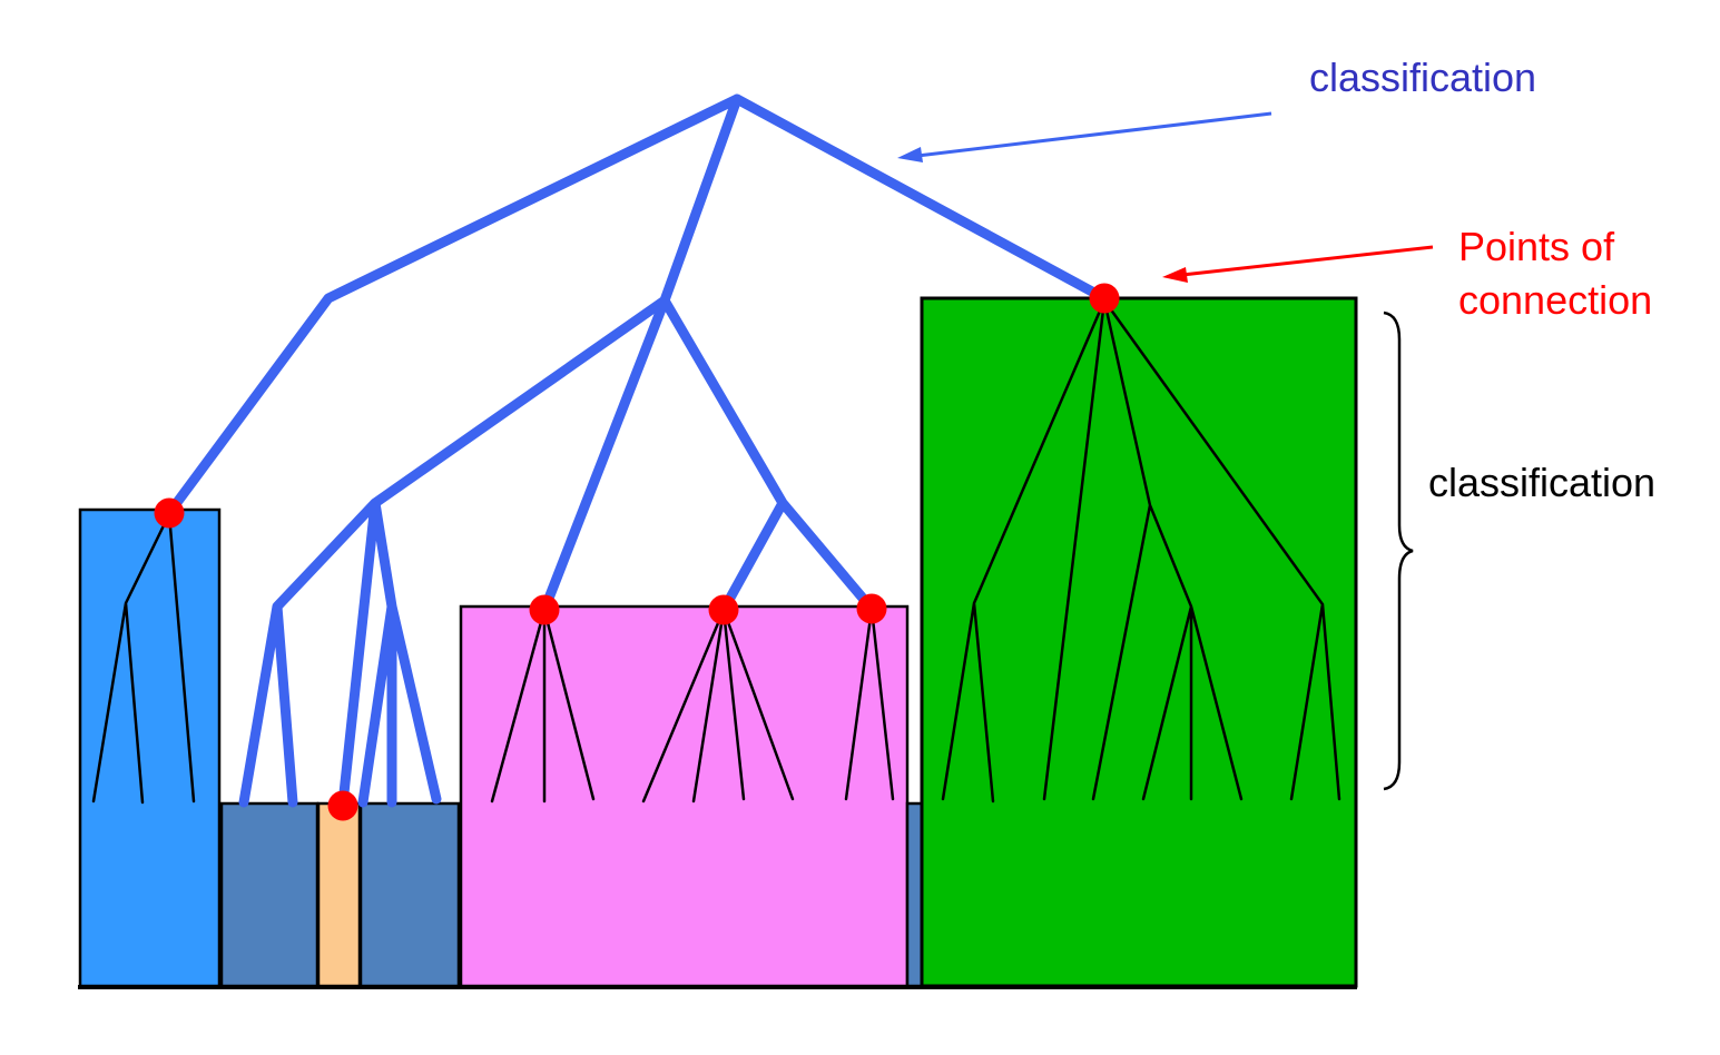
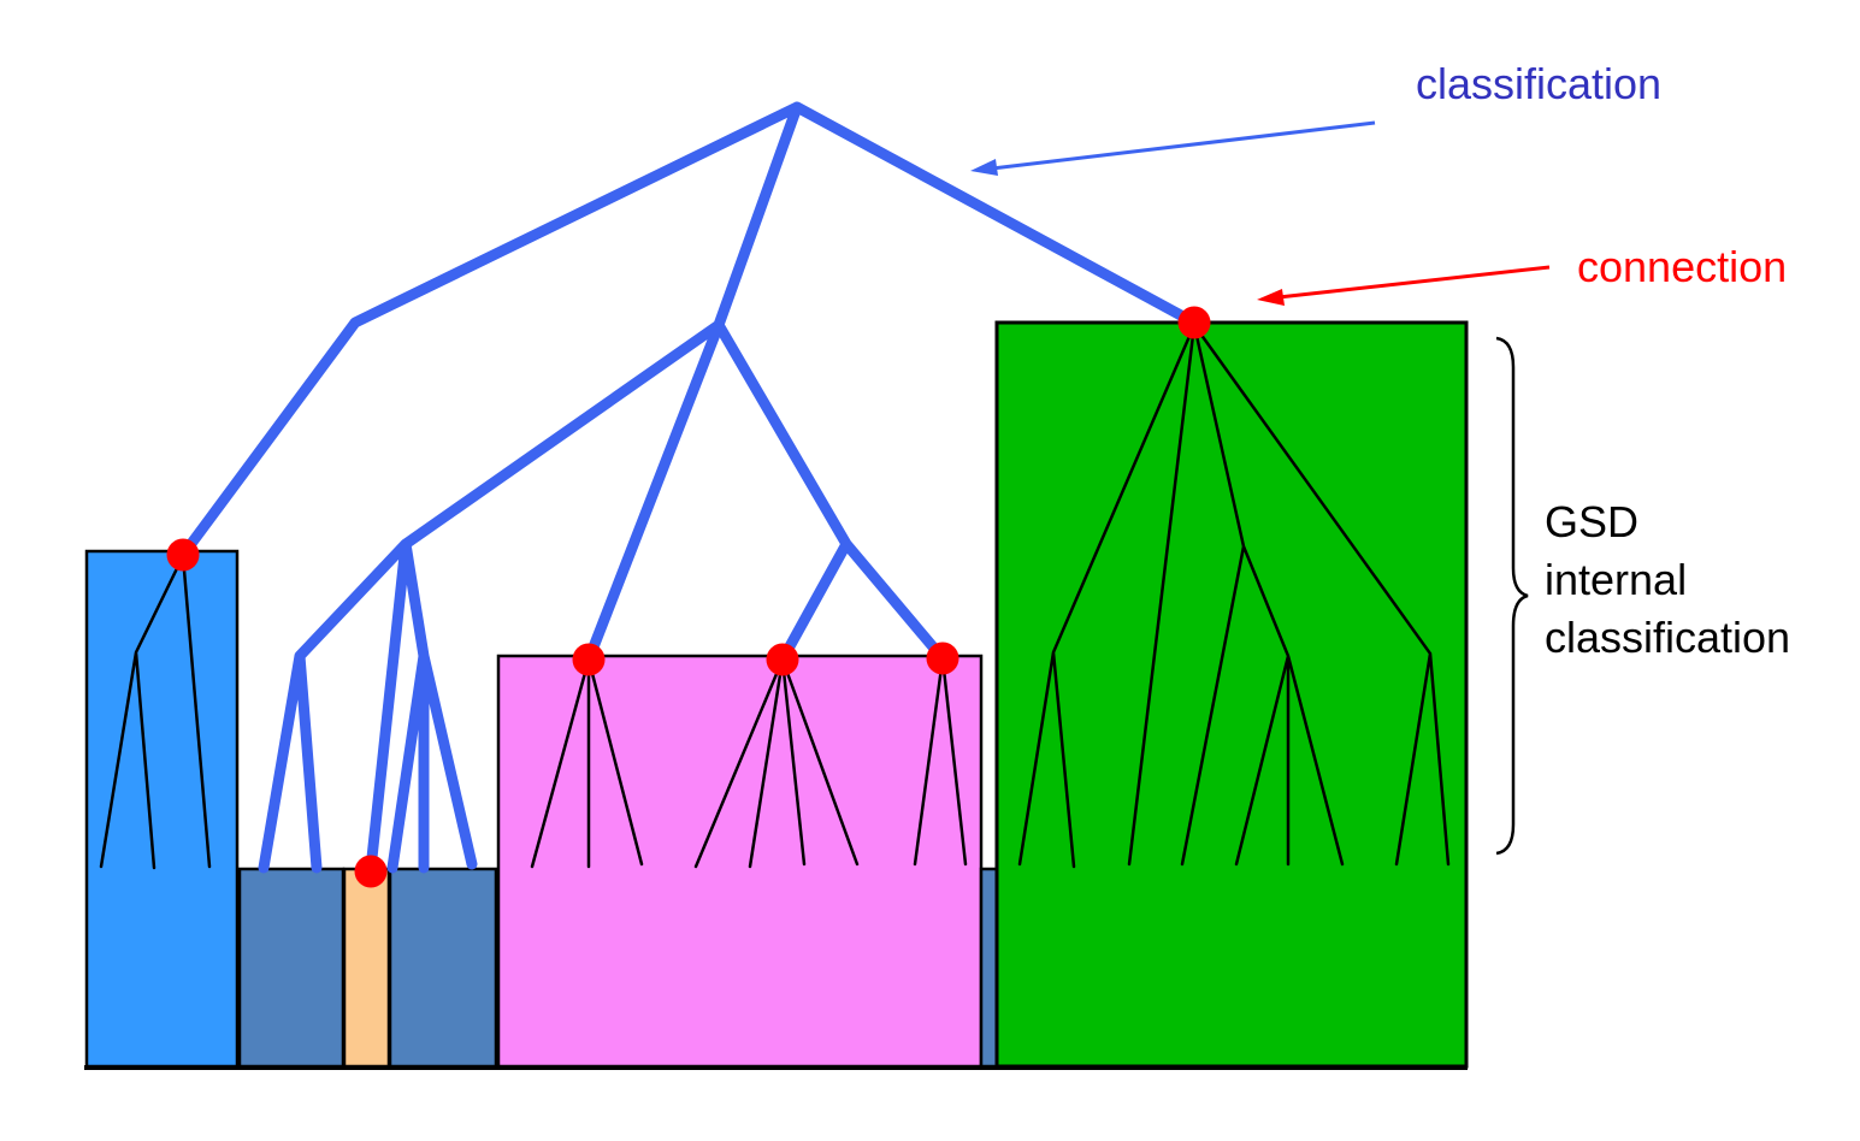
  classification
- Points of
  connection
+ GSD
+ internal
  classification
